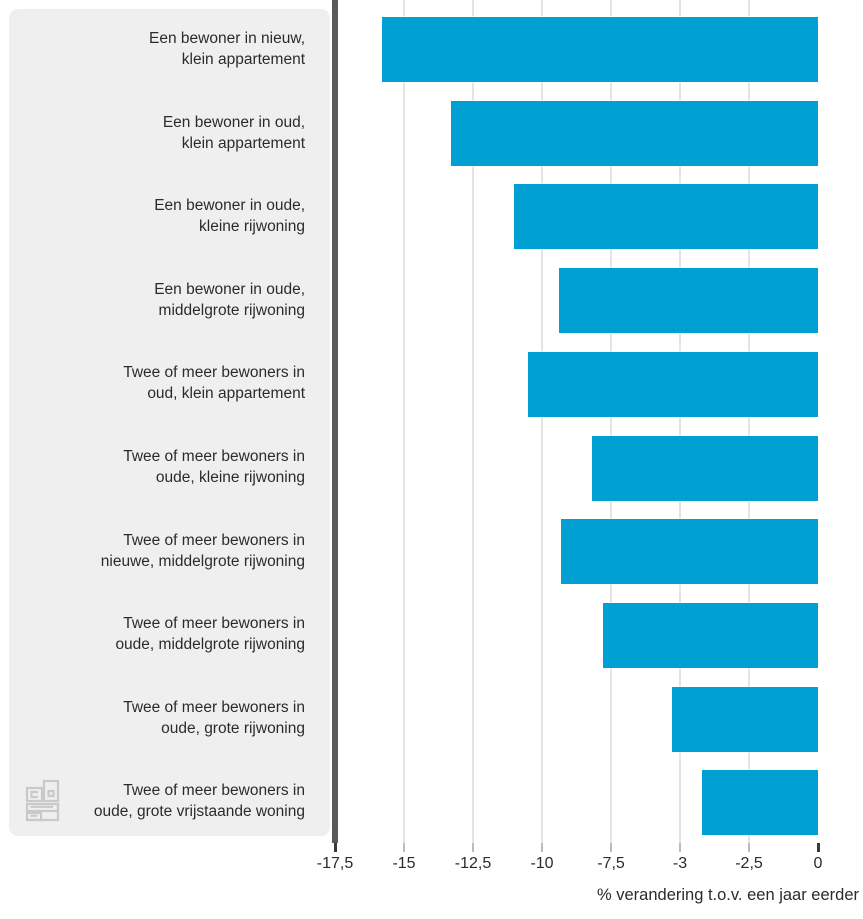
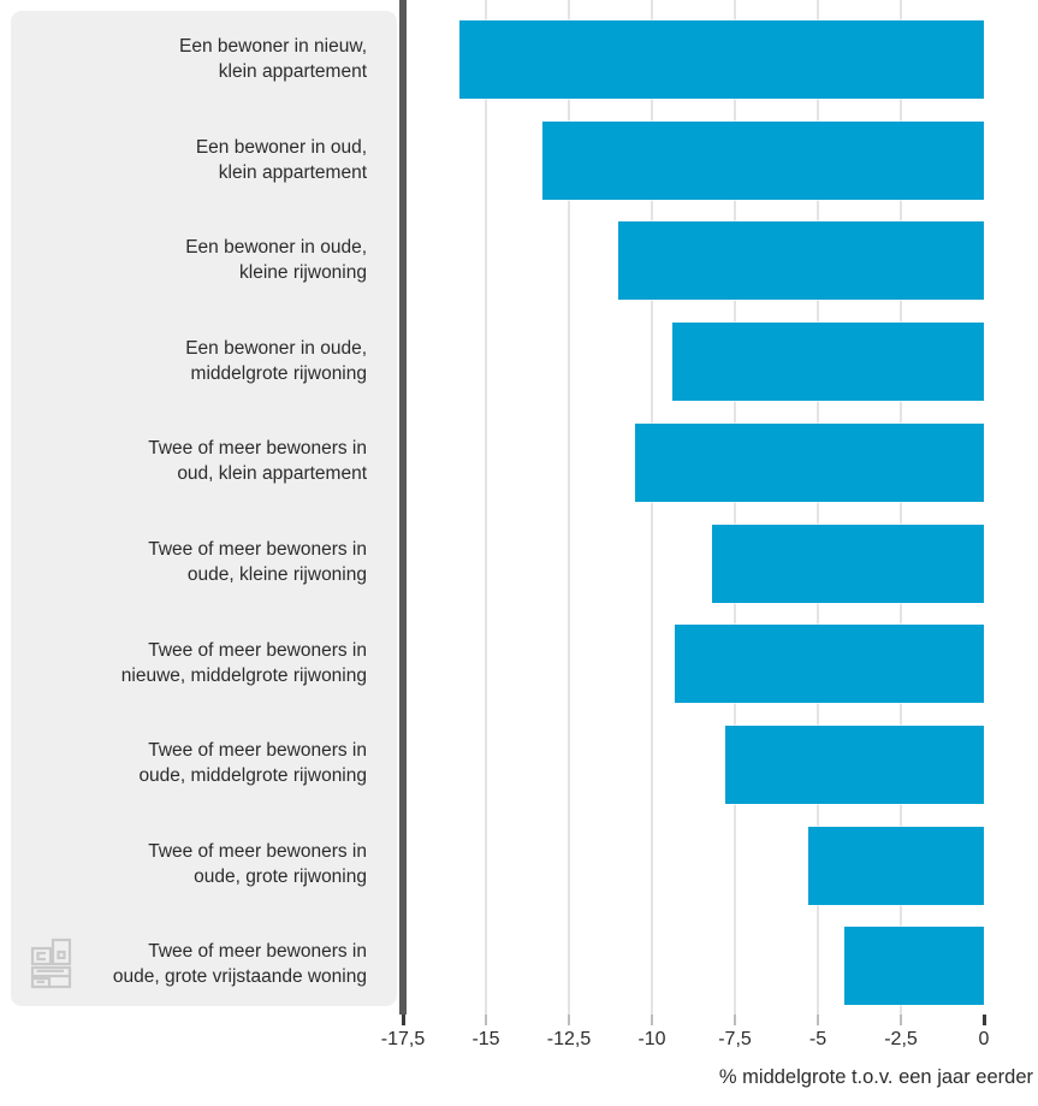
  Een bewoner in nieuw,
  klein appartement
  Een bewoner in oud,
  klein appartement
  Een bewoner in oude,
  kleine rijwoning
  Een bewoner in oude,
  middelgrote rijwoning
  Twee of meer bewoners in
  oud, klein appartement
  Twee of meer bewoners in
  oude, kleine rijwoning
  Twee of meer bewoners in
  nieuwe, middelgrote rijwoning
  Twee of meer bewoners in
  oude, middelgrote rijwoning
  Twee of meer bewoners in
  oude, grote rijwoning
  Twee of meer bewoners in
  oude, grote vrijstaande woning
  -17,5
  -15
  -12,5
  -10
  -7,5
- -3
+ -5
  -2,5
  0
- % verandering t.o.v. een jaar eerder
+ % middelgrote t.o.v. een jaar eerder
